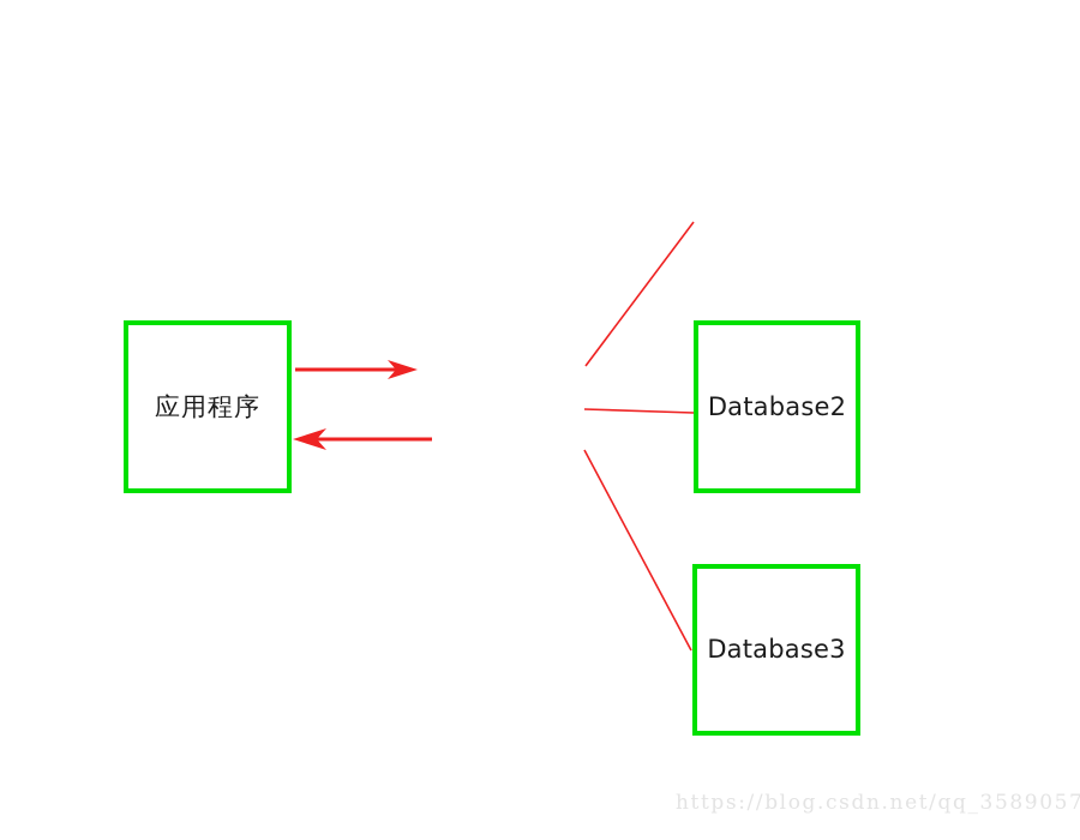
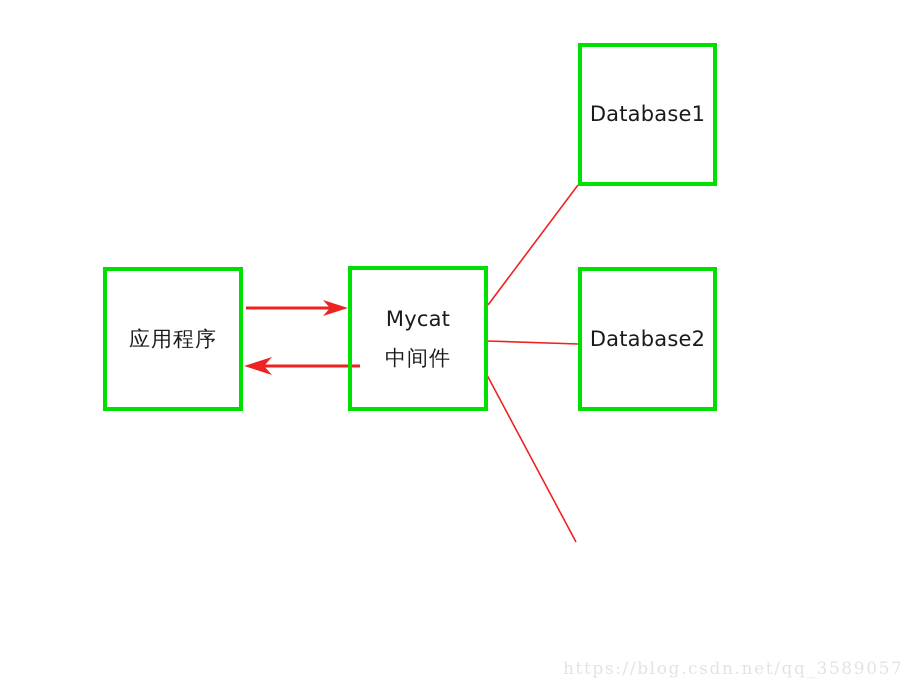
  应用程序
+ Mycat
+ 中间件
+ Database1
  Database2
- Database3
  https://blog.csdn.net/qq_3589057
